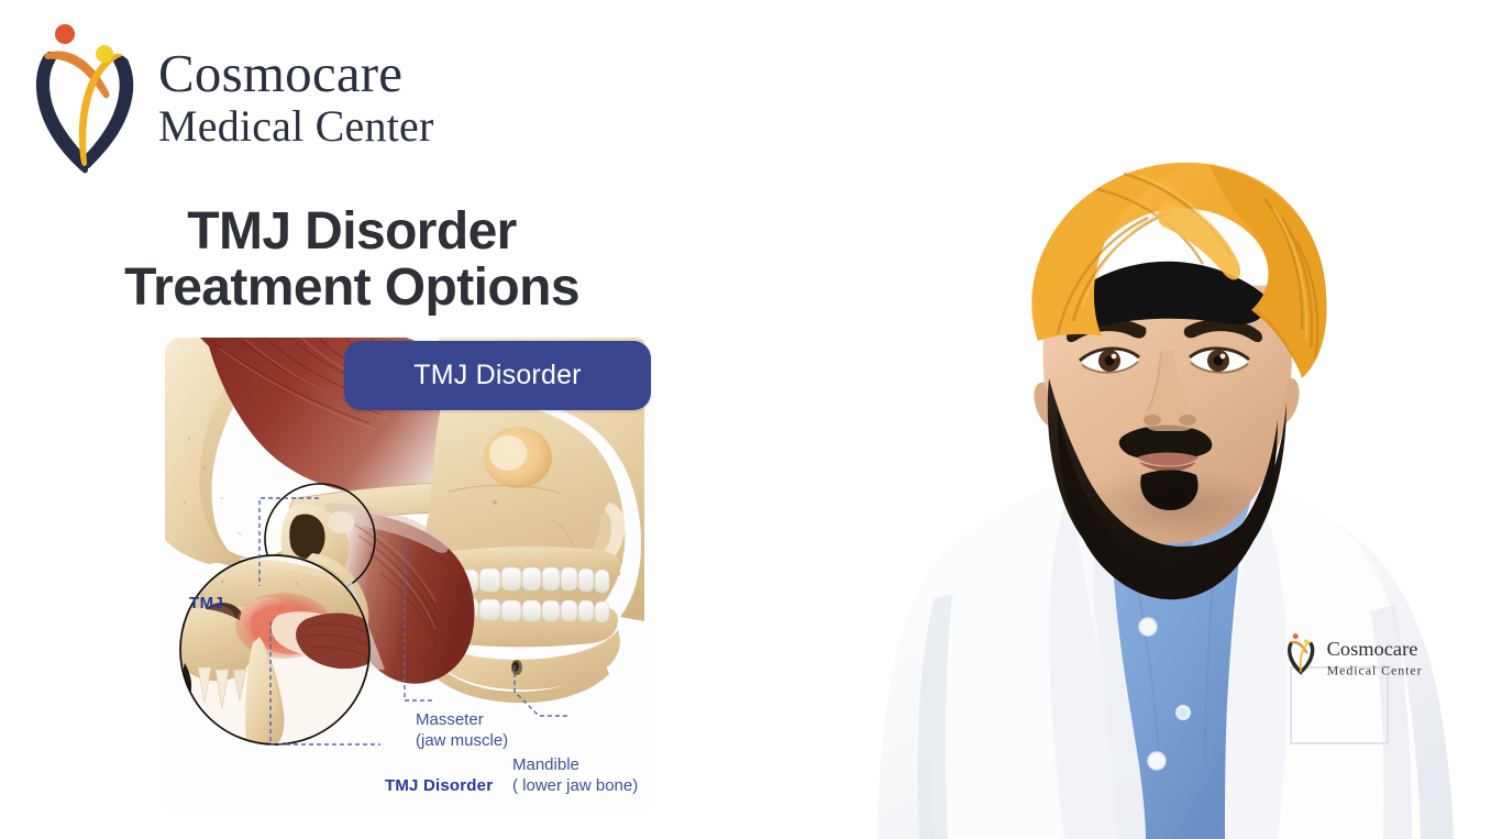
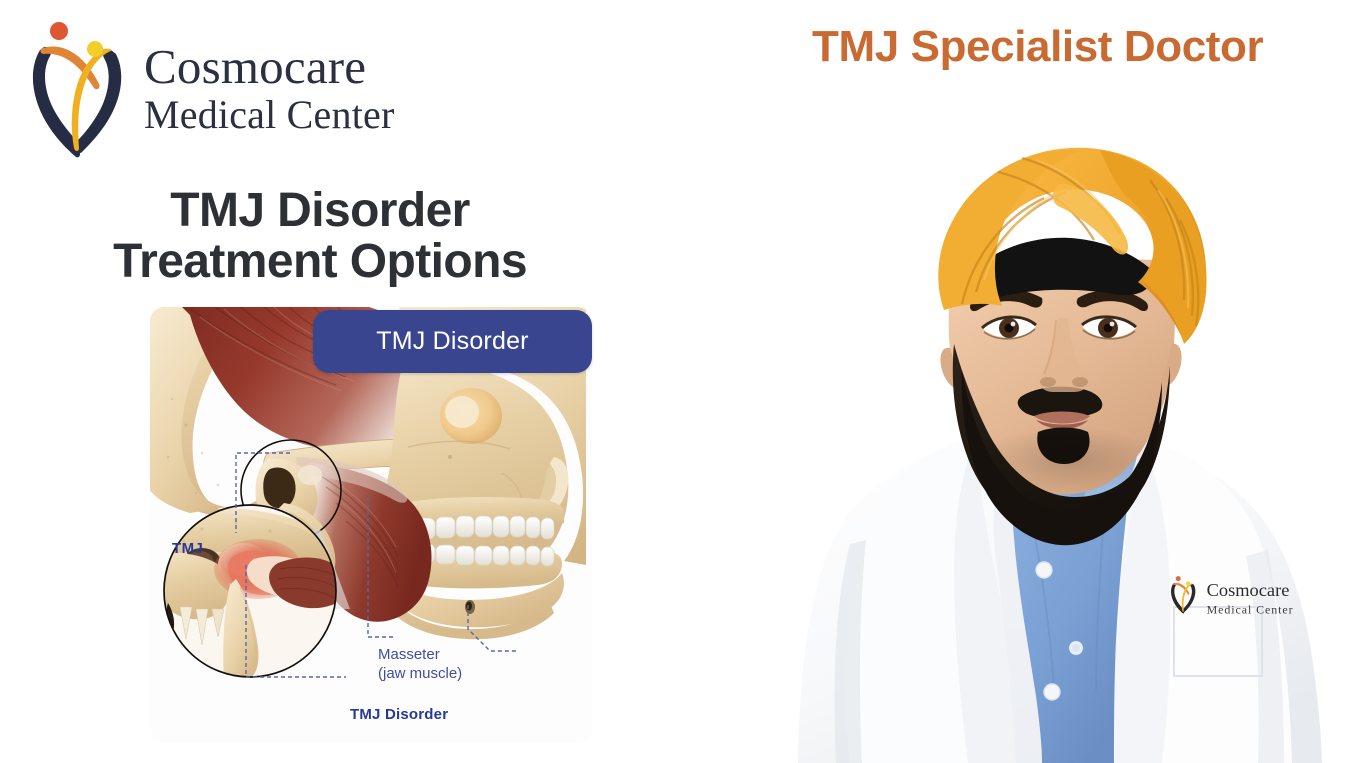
  Cosmocare
  Medical Center
+ TMJ Specialist Doctor
  TMJ Disorder
  Treatment Options
  TMJ Disorder
  TMJ
  Masseter
  (jaw muscle)
- Mandible
- ( lower jaw bone)
  TMJ Disorder
  Cosmocare
  Medical Center
